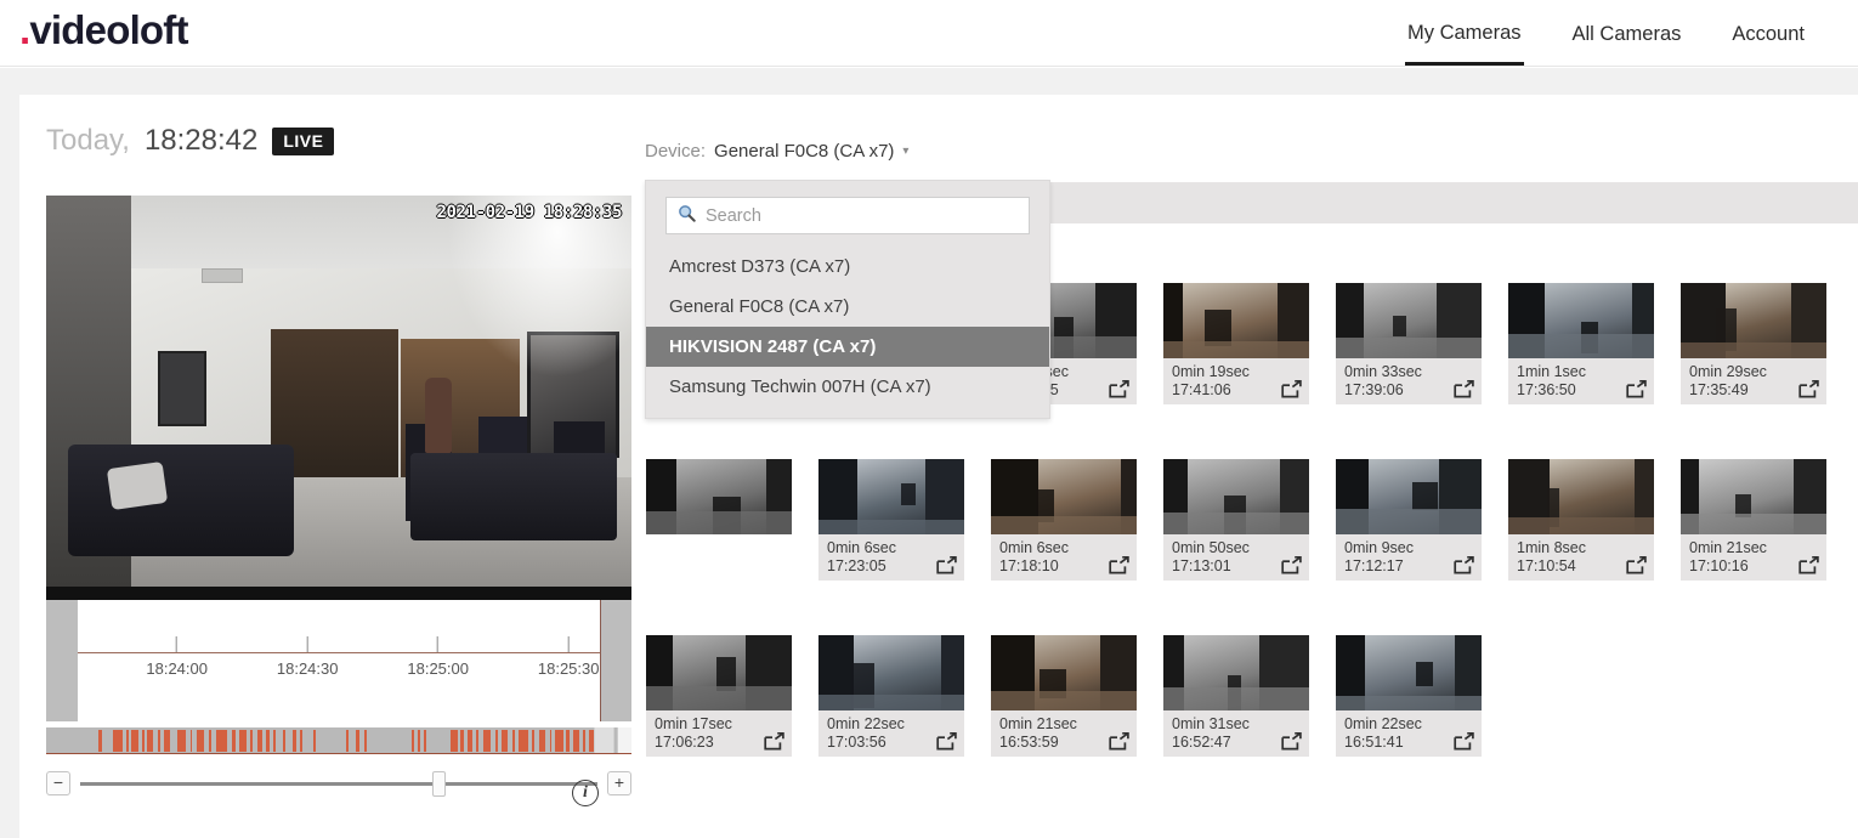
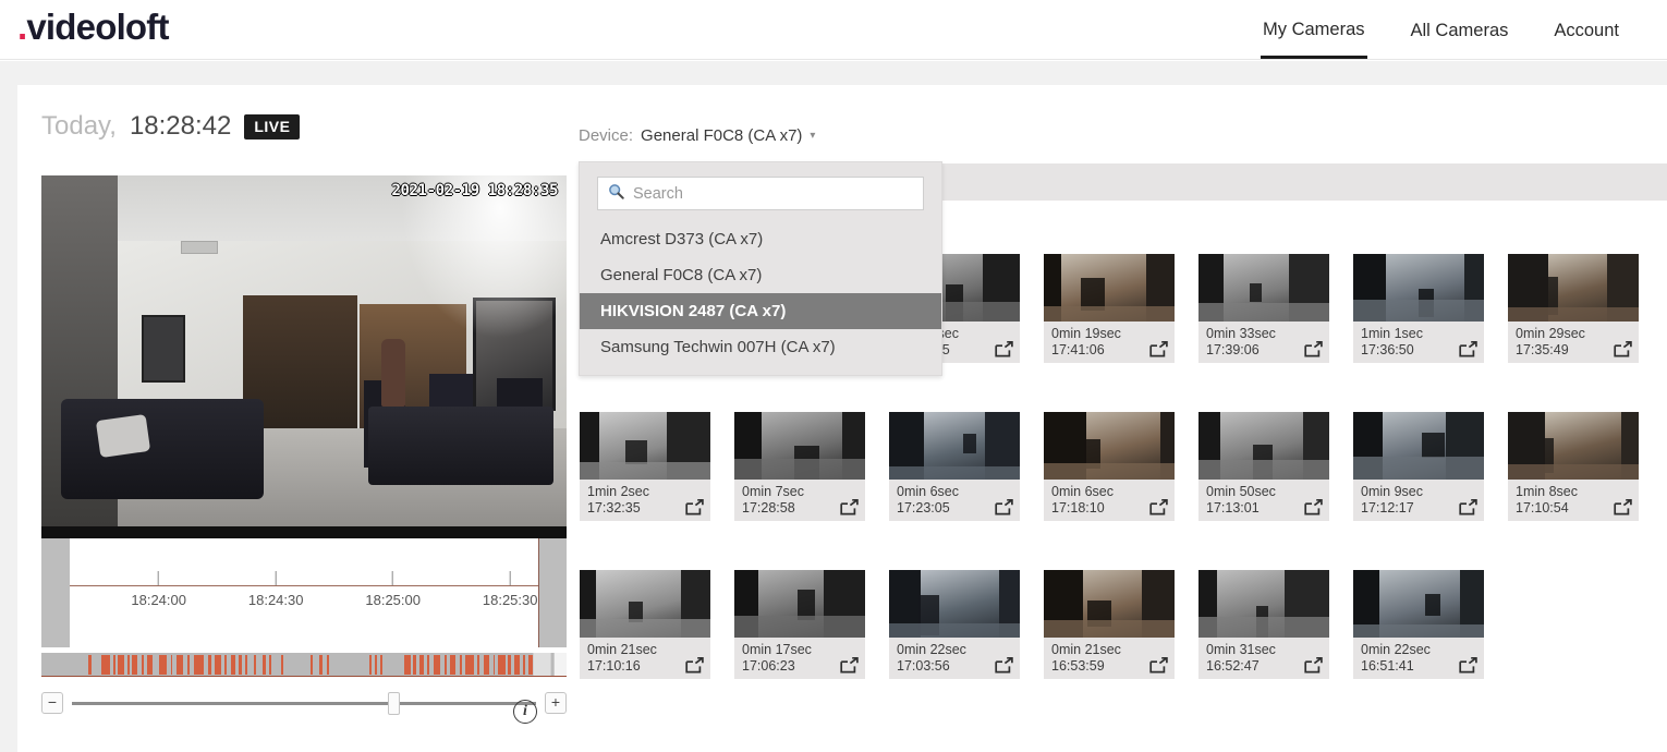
  .videoloft
  My Cameras
  All Cameras
  Account
  Today,
  18:28:42
  LIVE
  2021-02-19 18:28:35
  18:24:00
  18:24:30
  18:25:00
  18:25:30
  −
  +
  i
  Device:
  General F0C8 (CA x7)
  ▾
  Search
  Amcrest D373 (CA x7)
  General F0C8 (CA x7)
  HIKVISION 2487 (CA x7)
  Samsung Techwin 007H (CA x7)
  0min 19sec
  17:41:06
  0min 33sec
  17:39:06
  1min 1sec
  17:36:50
  0min 29sec
  17:35:49
+ 1min 2sec
+ 17:32:35
+ 0min 7sec
+ 17:28:58
  0min 6sec
  17:23:05
  0min 6sec
  17:18:10
  0min 50sec
  17:13:01
  0min 9sec
  17:12:17
  1min 8sec
  17:10:54
  0min 21sec
  17:10:16
  0min 17sec
  17:06:23
  0min 22sec
  17:03:56
  0min 21sec
  16:53:59
  0min 31sec
  16:52:47
  0min 22sec
  16:51:41
